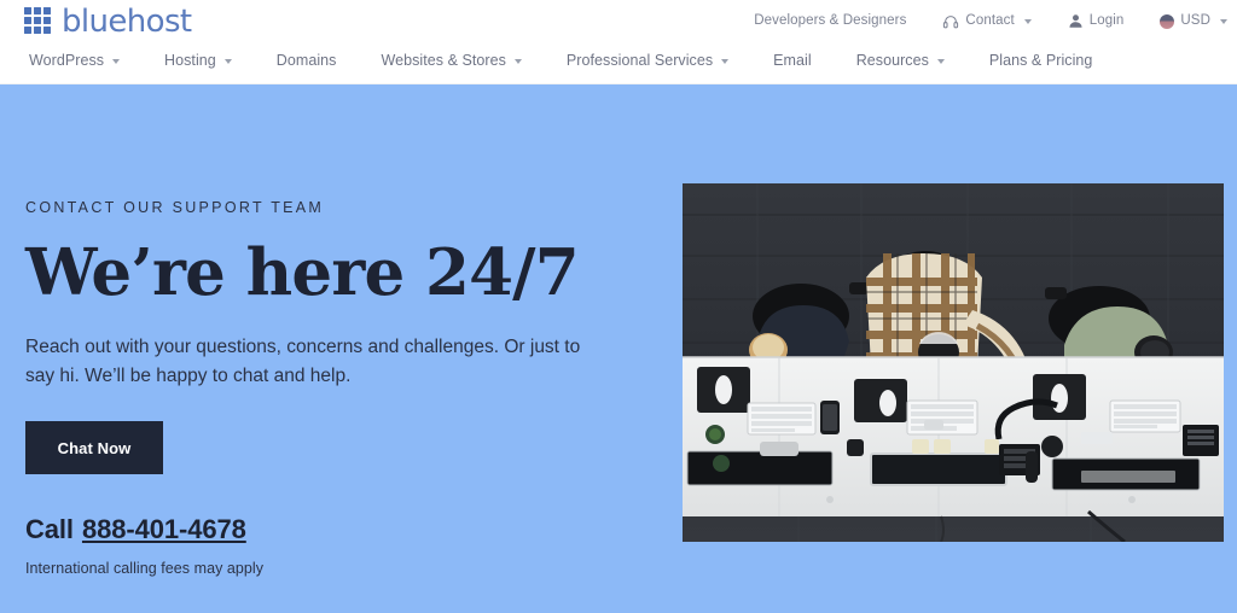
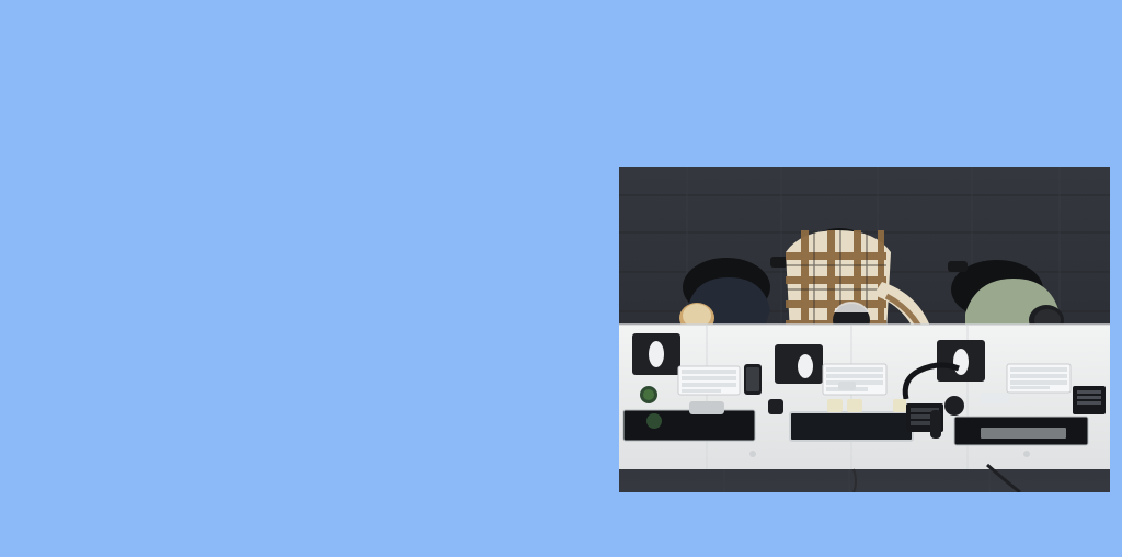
- bluehost
- Developers & Designers
- Contact
- Login
- USD
- WordPress
- Hosting
- Domains
- Websites & Stores
- Professional Services
- Email
- Resources
- Plans & Pricing
- CONTACT OUR SUPPORT TEAM
- We’re here 24/7
- Reach out with your questions, concerns and challenges. Or just to say hi. We’ll be happy to chat and help.
- Chat Now
- Call
- 888-401-4678
- International calling fees may apply
